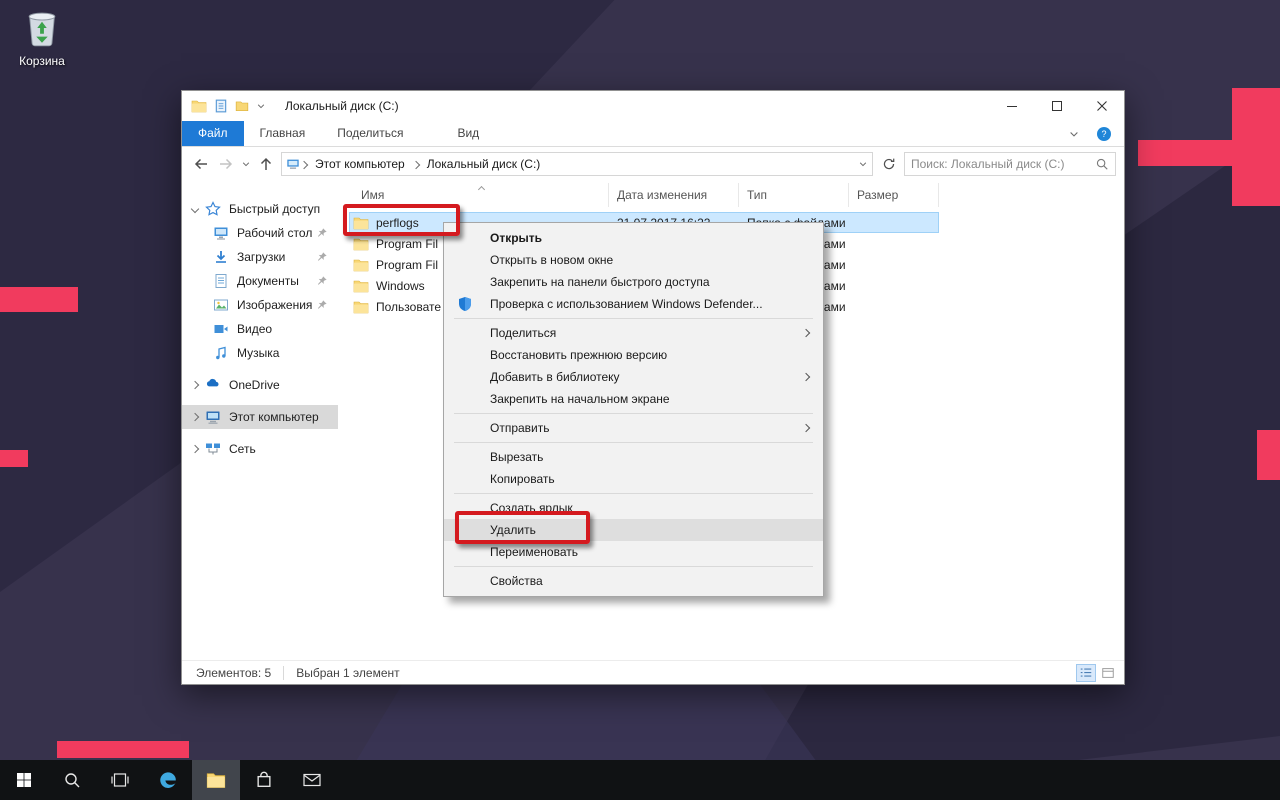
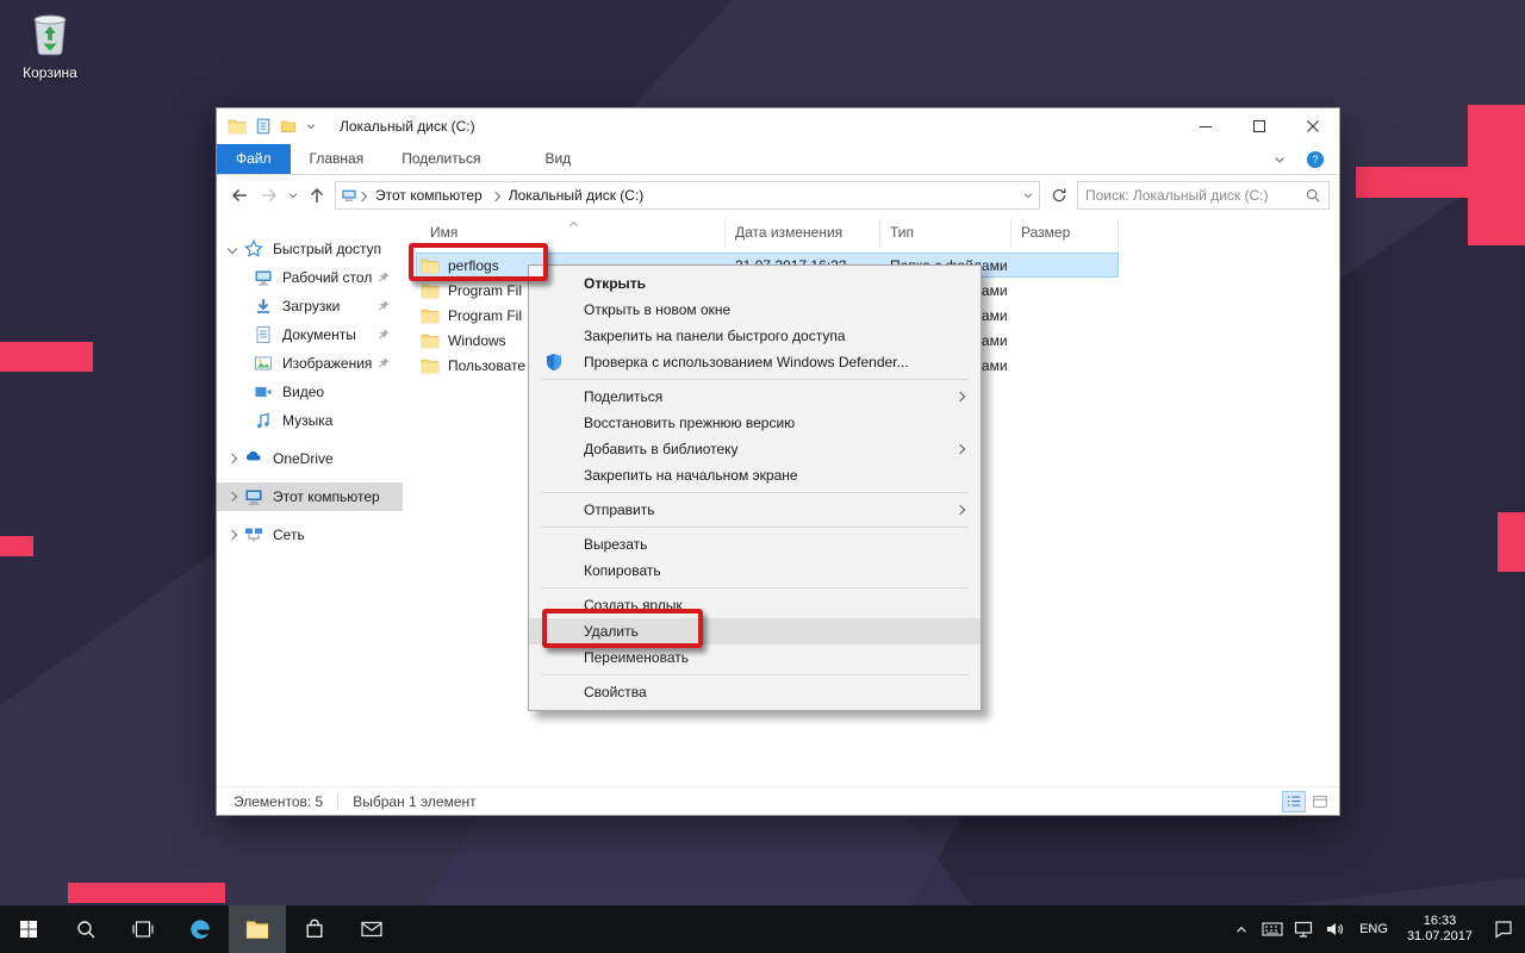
  Корзина
  Локальный диск (C:)
  Файл
  Главная
  Поделиться
  Вид
  ?
  Этот компьютер
  Локальный диск (C:)
  Поиск: Локальный диск (C:)
  Быстрый доступ
  Рабочий стол
  Загрузки
  Документы
  Изображения
  Видео
  Музыка
  OneDrive
  Этот компьютер
  Сеть
  Имя
  Дата изменения
  Тип
  Размер
  perflogs
  Program Fil
  Program Fil
  Windows
  Пользовате
  Элементов: 5
  Выбран 1 элемент
  Открыть
  Открыть в новом окне
  Закрепить на панели быстрого доступа
  Проверка с использованием Windows Defender...
  Поделиться
  Восстановить прежнюю версию
  Добавить в библиотеку
  Закрепить на начальном экране
  Отправить
  Вырезать
  Копировать
  Создать ярлык
  Удалить
  Переименовать
  Свойства
+ ENG
+ 16:33
+ 31.07.2017
